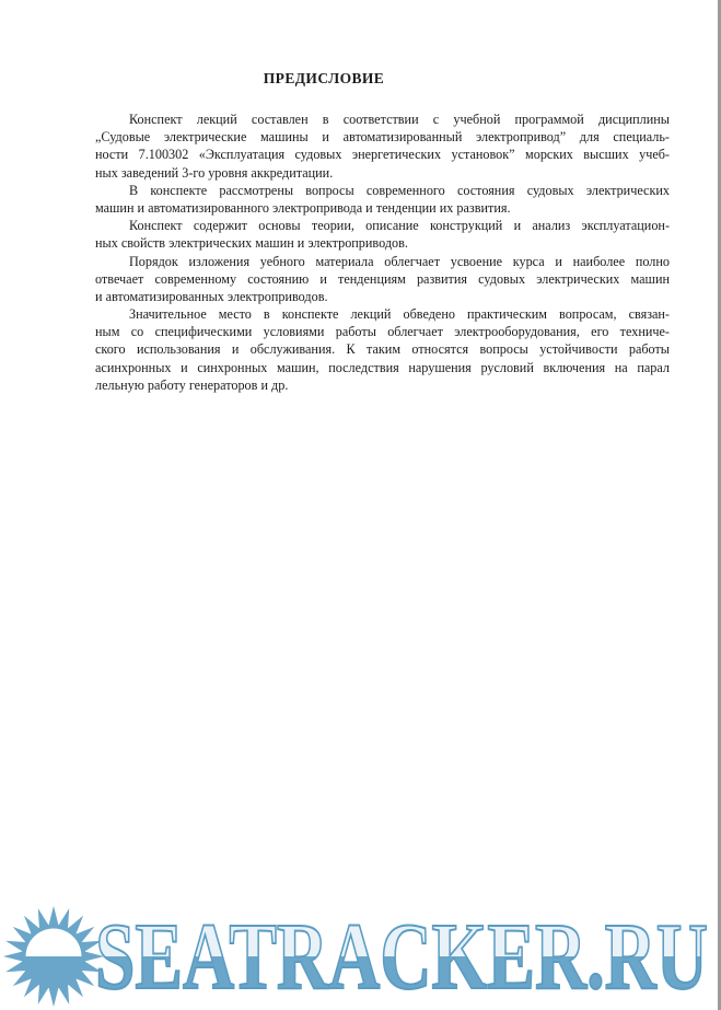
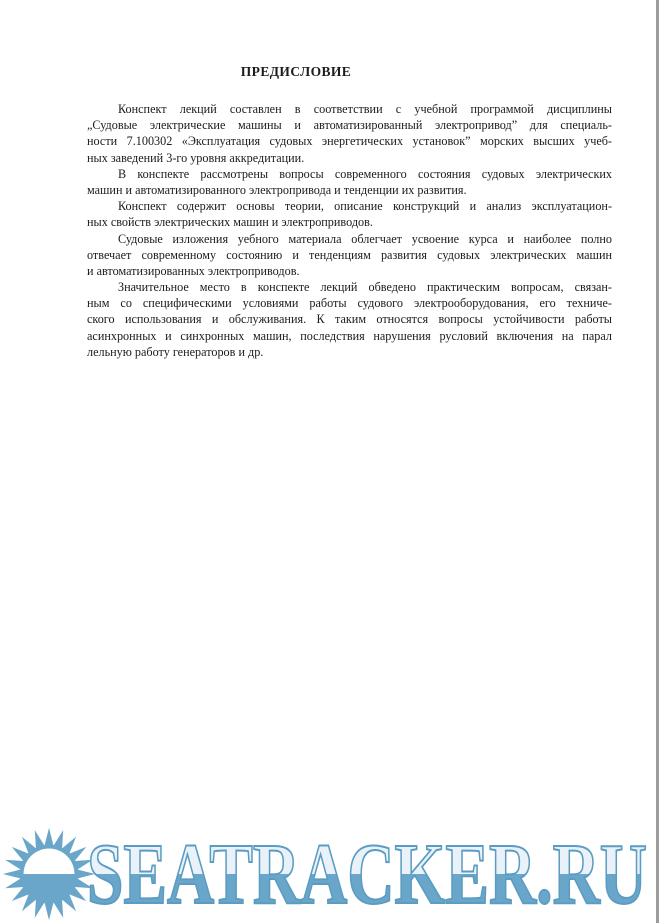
  ПРЕДИСЛОВИЕ
  Конспект лекций составлен в соответствии с учебной программой дисциплины
  „Судовые электрические машины и автоматизированный электропривод” для специаль-
  ности 7.100302 «Эксплуатация судовых энергетических установок” морских высших учеб-
  ных заведений 3-го уровня аккредитации.
  В конспекте рассмотрены вопросы современного состояния судовых электрических
  машин и автоматизированного электропривода и тенденции их развития.
  Конспект содержит основы теории, описание конструкций и анализ эксплуатацион-
  ных свойств электрических машин и электроприводов.
- Порядок изложения уебного материала облегчает усвоение курса и наиболее полно
+ Судовые изложения уебного материала облегчает усвоение курса и наиболее полно
  отвечает современному состоянию и тенденциям развития судовых электрических машин
  и автоматизированных электроприводов.
  Значительное место в конспекте лекций обведено практическим вопросам, связан-
- ным со специфическими условиями работы облегчает электрооборудования, его техниче-
+ ным со специфическими условиями работы судового электрооборудования, его техниче-
  ского использования и обслуживания. К таким относятся вопросы устойчивости работы
  асинхронных и синхронных машин, последствия нарушения русловий включения на парал
  лельную работу генераторов и др.
  SEATRACKER.RU
